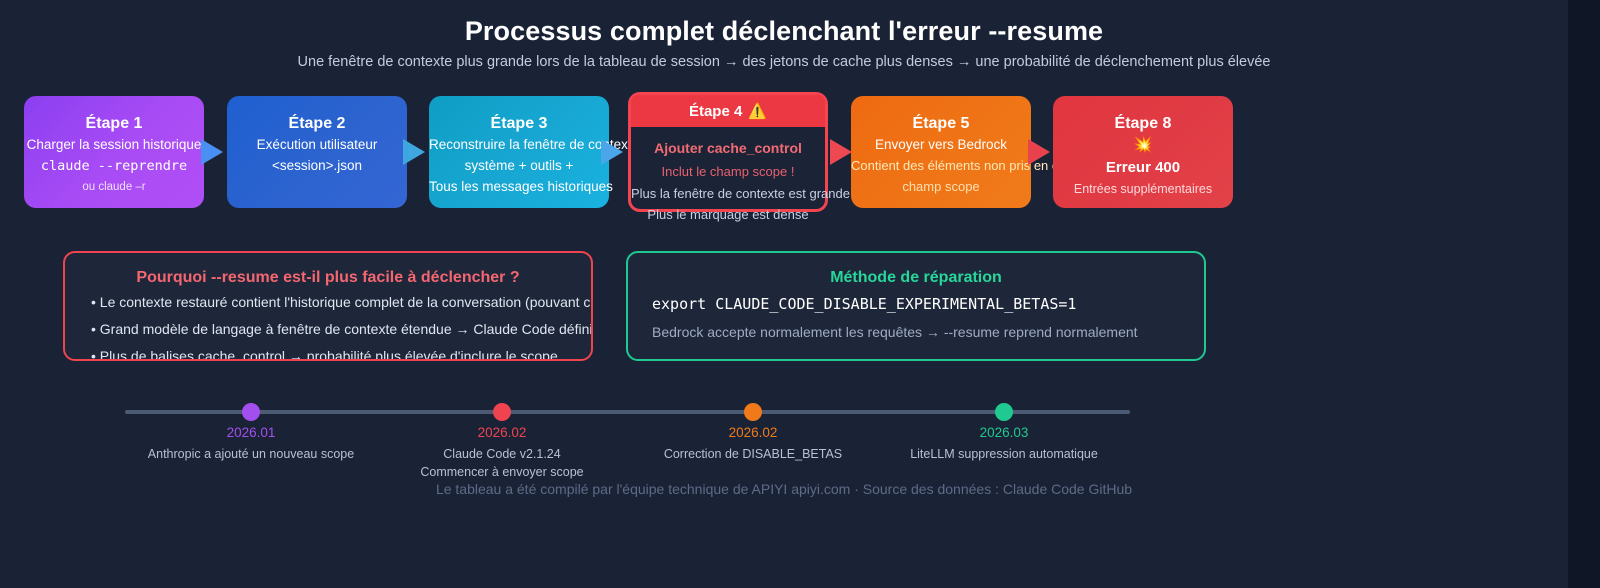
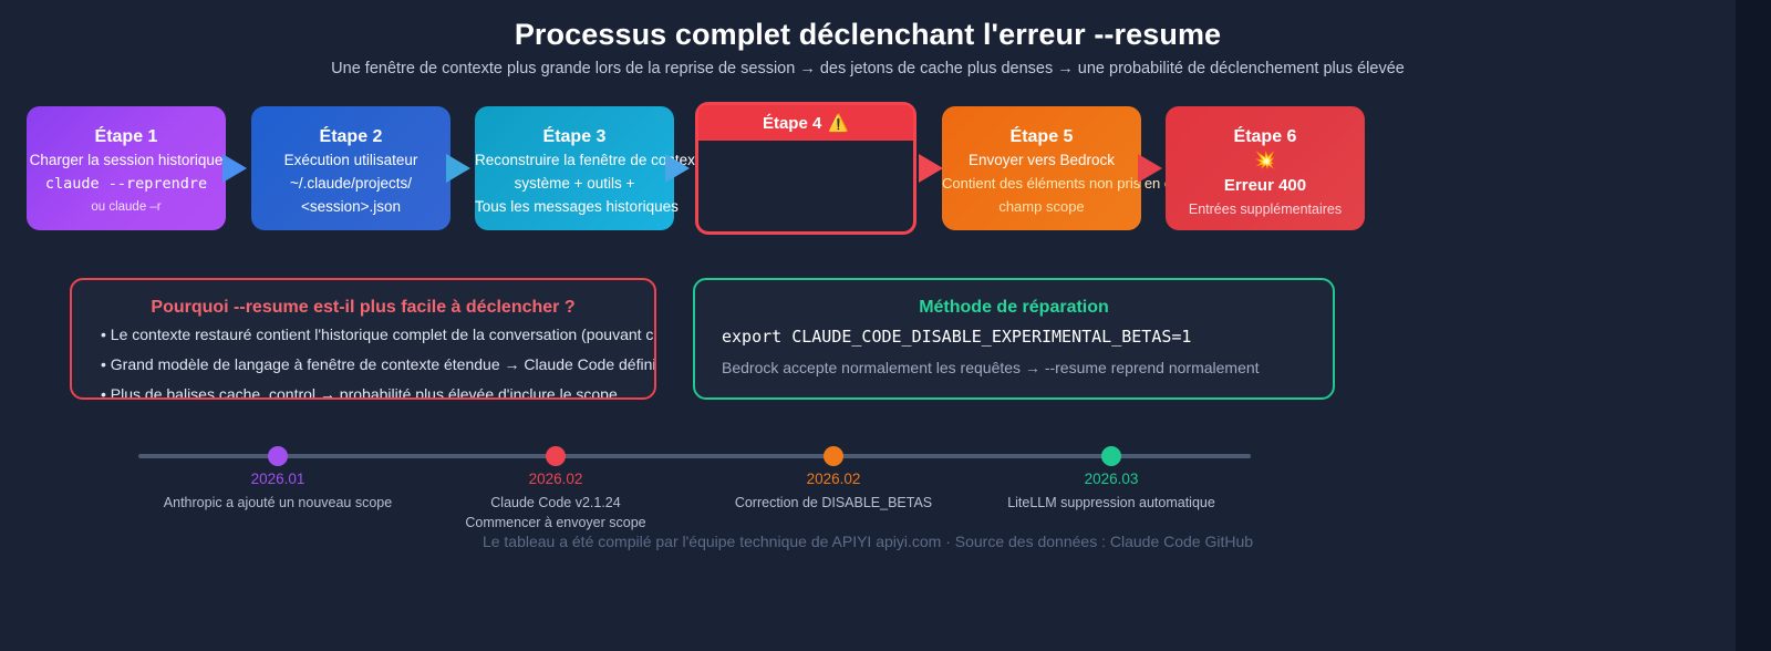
  Processus complet déclenchant l'erreur --resume
- Une fenêtre de contexte plus grande lors de la tableau de session → des jetons de cache plus denses → une probabilité de déclenchement plus élevée
+ Une fenêtre de contexte plus grande lors de la reprise de session → des jetons de cache plus denses → une probabilité de déclenchement plus élevée
  Étape 1
  Charger la session historique
  claude --reprendre
  ou claude –r
  Étape 2
  Exécution utilisateur
+ ~/.claude/projects/
  <session>.json
  Étape 3
  système + outils +
  Tous les messages historiques
  Étape 4
  ⚠️
- Ajouter cache_control
- Inclut le champ scope !
- Plus la fenêtre de contexte est grande
- Plus le marquage est dense
  Étape 5
  Envoyer vers Bedrock
  Contient des éléments non pris en
  champ scope
- Étape 8
+ Étape 6
  💥
  Erreur 400
  Entrées supplémentaires
  Pourquoi --resume est-il plus facile à déclencher ?
  Grand modèle de langage à fenêtre de contexte étendue → Claude Code défini
  Plus de balises cache_control → probabilité plus élevée d'inclure le scope
  Méthode de réparation
  export CLAUDE_CODE_DISABLE_EXPERIMENTAL_BETAS=1
  Bedrock accepte normalement les requêtes → --resume reprend normalement
  2026.01
  Anthropic a ajouté un nouveau scope
  2026.02
  Claude Code v2.1.24
  Commencer à envoyer scope
  2026.02
  Correction de DISABLE_BETAS
  2026.03
  LiteLLM suppression automatique
  Le tableau a été compilé par l'équipe technique de APIYI apiyi.com · Source des données : Claude Code GitHub
